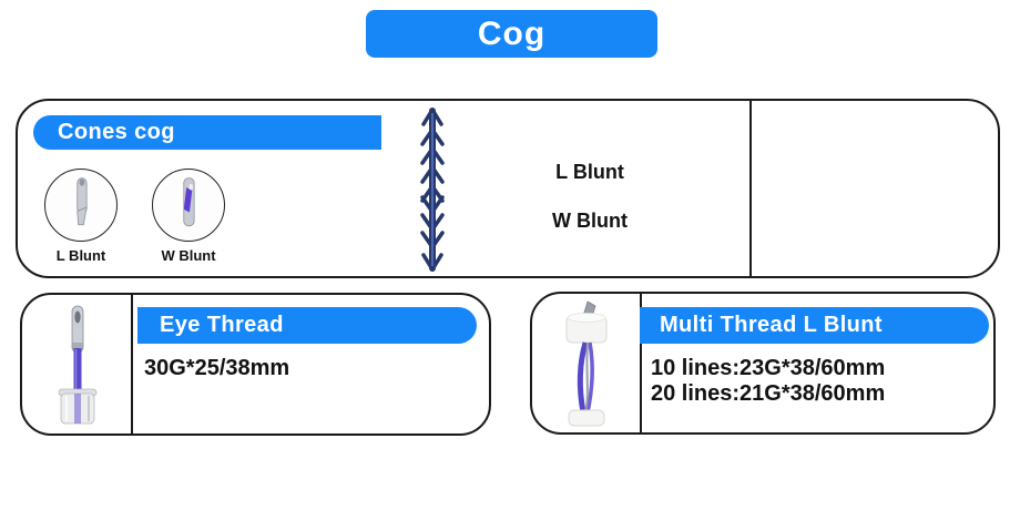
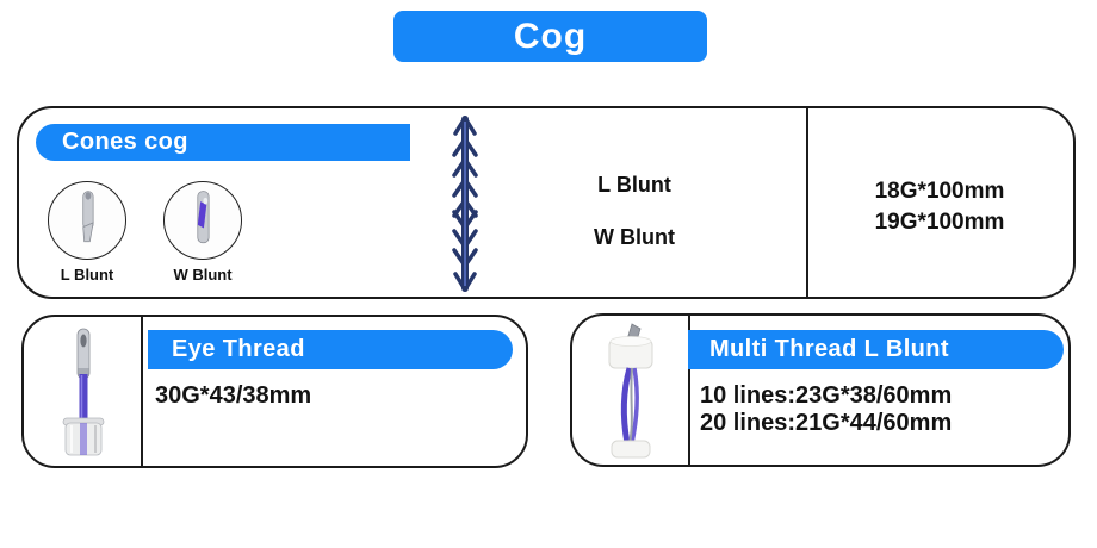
  Cog
  Cones cog
  L Blunt
  W Blunt
  L Blunt
  W Blunt
+ 18G*100mm
+ 19G*100mm
  Eye Thread
- 30G*25/38mm
+ 30G*43/38mm
  Multi Thread L Blunt
  10 lines:23G*38/60mm
- 20 lines:21G*38/60mm
+ 20 lines:21G*44/60mm
